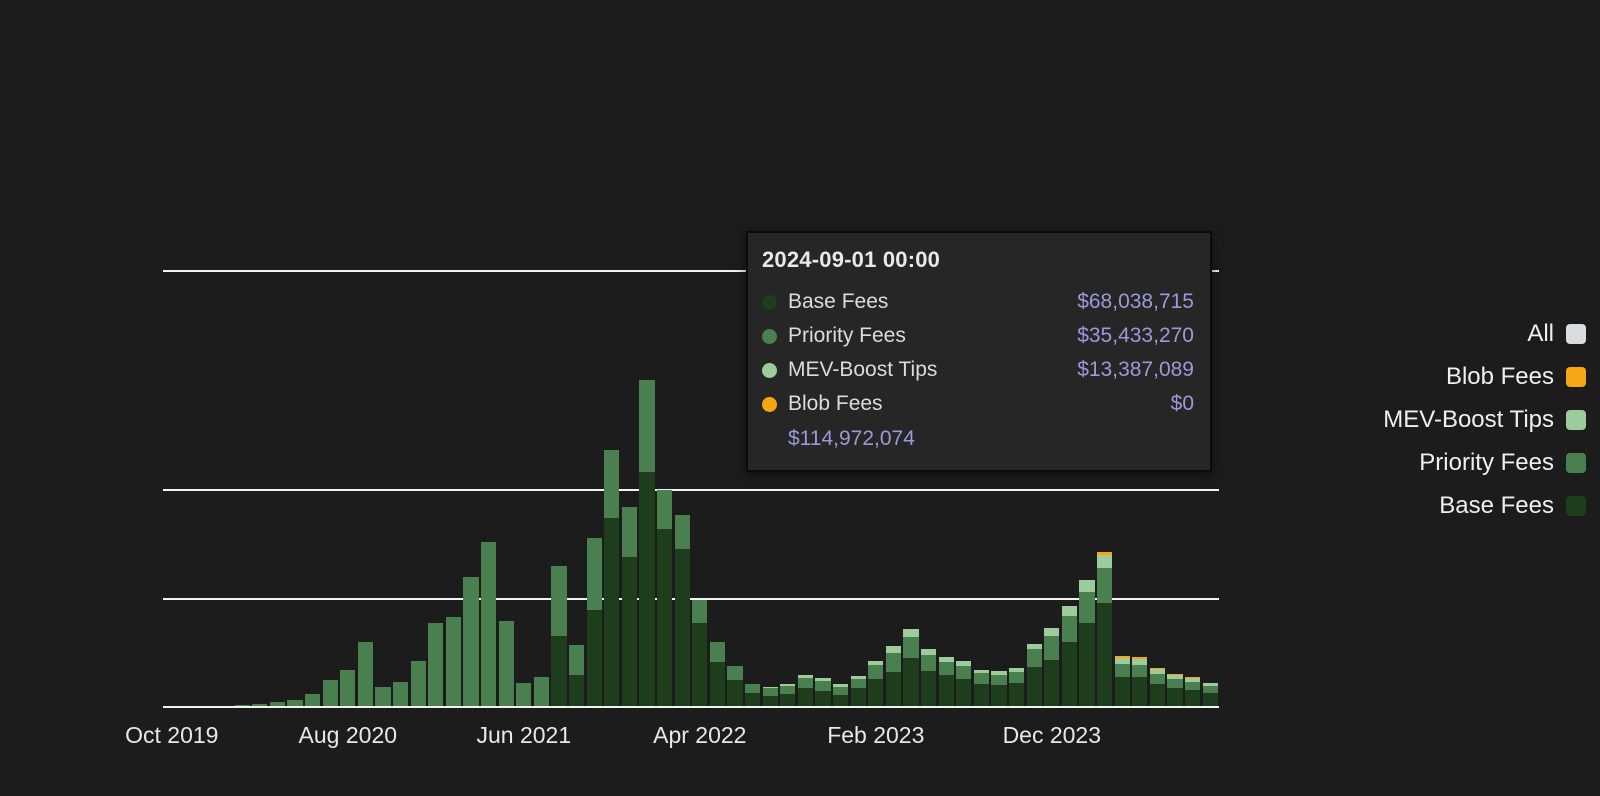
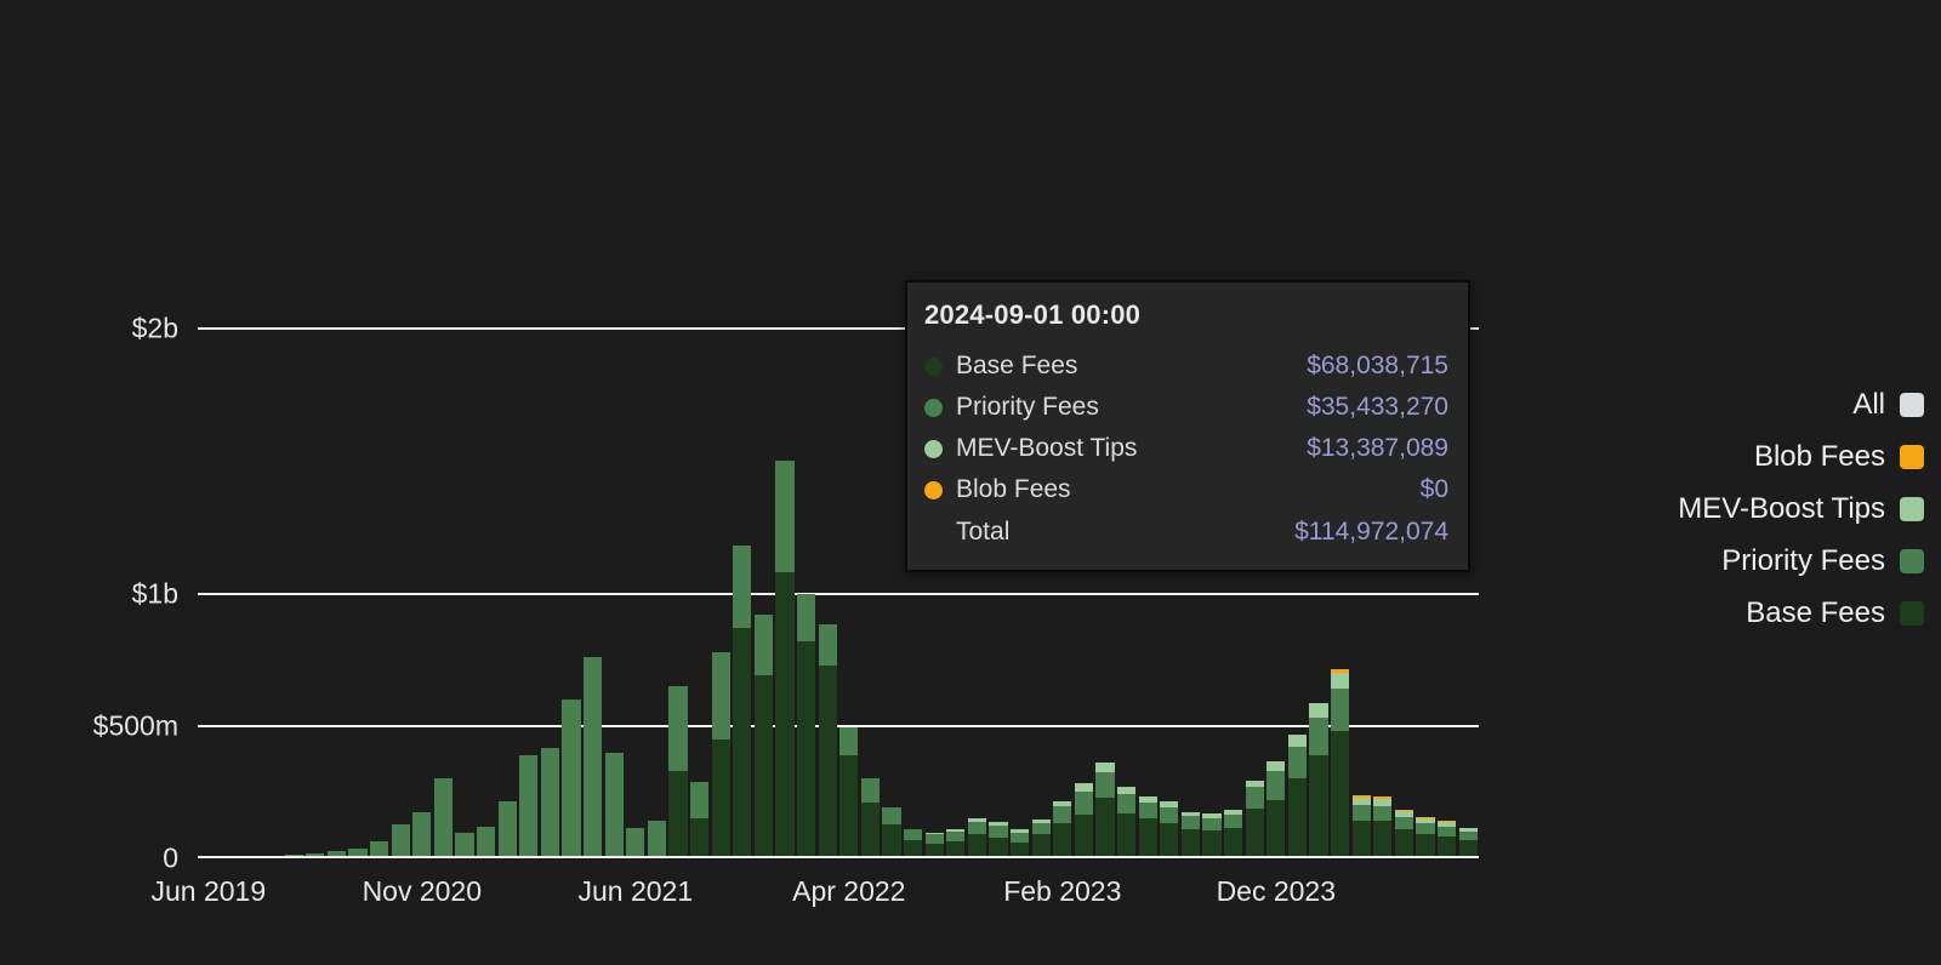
+ 0
+ $500m
+ $1b
+ $2b
- Oct 2019
+ Jun 2019
- Aug 2020
+ Nov 2020
  Jun 2021
  Apr 2022
  Feb 2023
  Dec 2023
  2024-09-01 00:00
  Base Fees
  $68,038,715
  Priority Fees
  $35,433,270
  MEV-Boost Tips
  $13,387,089
  Blob Fees
  $0
+ Total
  $114,972,074
  All
  Blob Fees
  MEV-Boost Tips
  Priority Fees
  Base Fees
